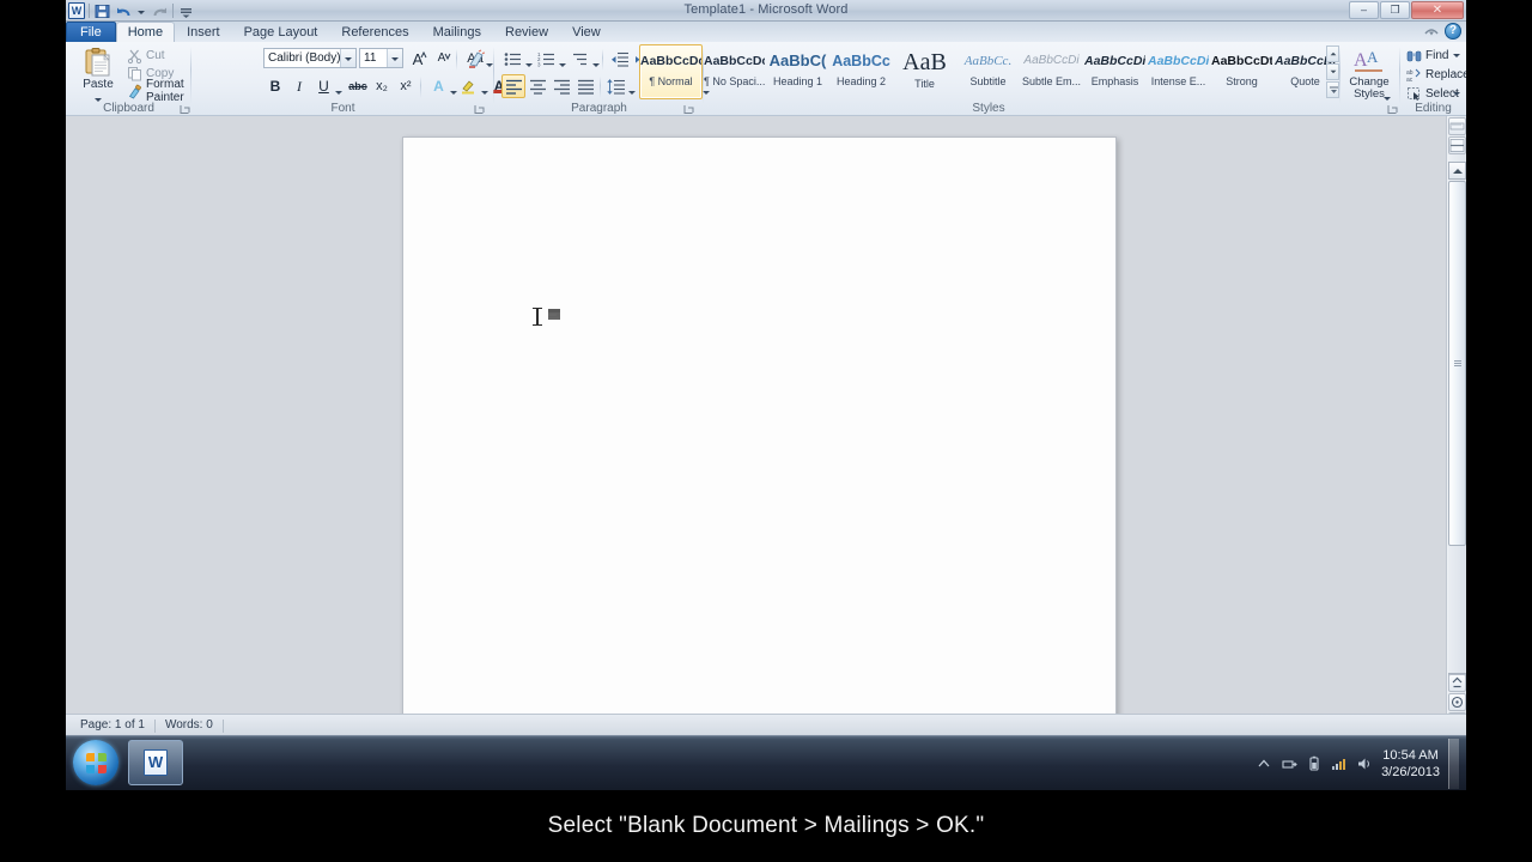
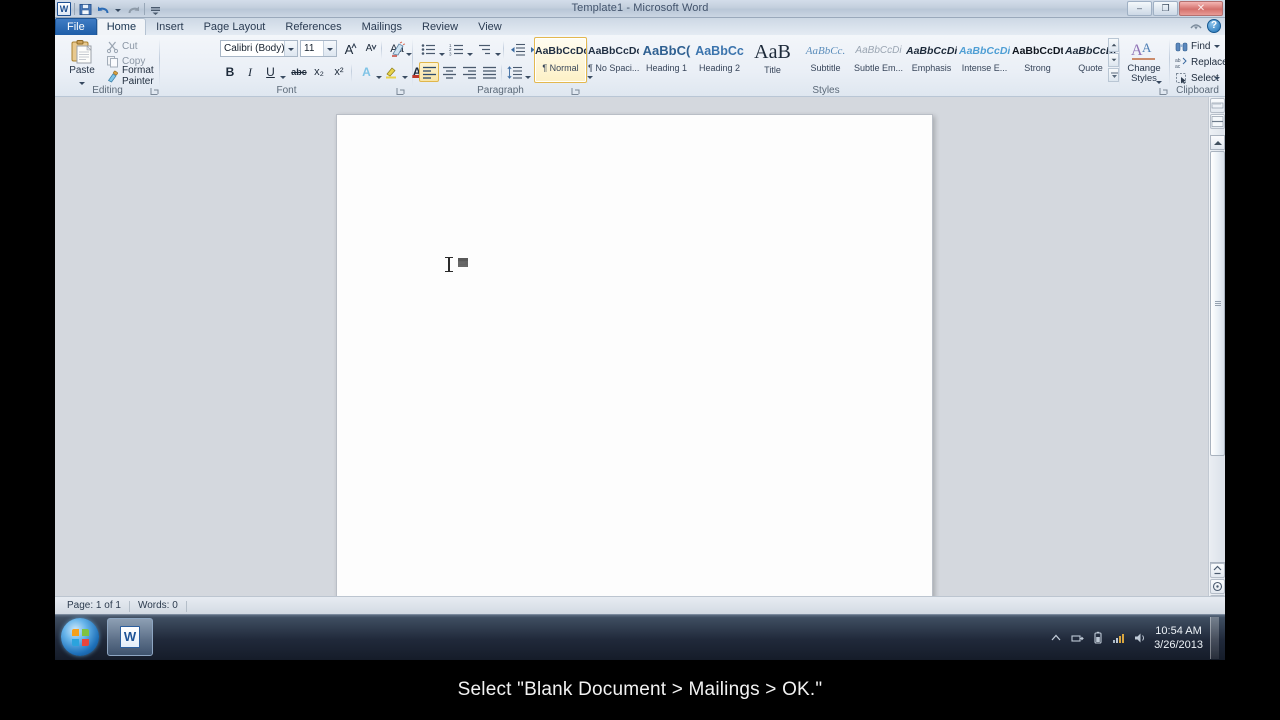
  W
  Template1 - Microsoft Word
  –
  ❐
  ✕
  File
  Home
  Insert
  Page Layout
  References
  Mailings
  Review
  View
  ?
  Paste
  Cut
  Copy
  Format Painter
- Clipboard
+ Editing
  Calibri (Body)
  11
  A
  A
  B
  I
  U
  abc
  x₂
  x²
  A
  A
  Font
  Paragraph
  AaBbCcD
  ¶ Normal
  AaBbCcD
  ¶ No Spaci...
  AaBbC(
  Heading 1
  AaBbCc
  Heading 2
  AaB
  Title
  AaBbCc.
  Subtitle
  AaBbCcDi
  Subtle Em...
  AaBbCcDi
  Emphasis
  AaBbCcDi
  Intense E...
  AaBbCcDt
  Strong
  AaBbCc
  Quote
  Styles
  A
  A
  Change Styles
  Find
  Replace
  Select
- Editing
+ Clipboard
  Page: 1 of 1
  Words: 0
  W
  10:54 AM
  3/26/2013
  Select "Blank Document > Mailings > OK."
